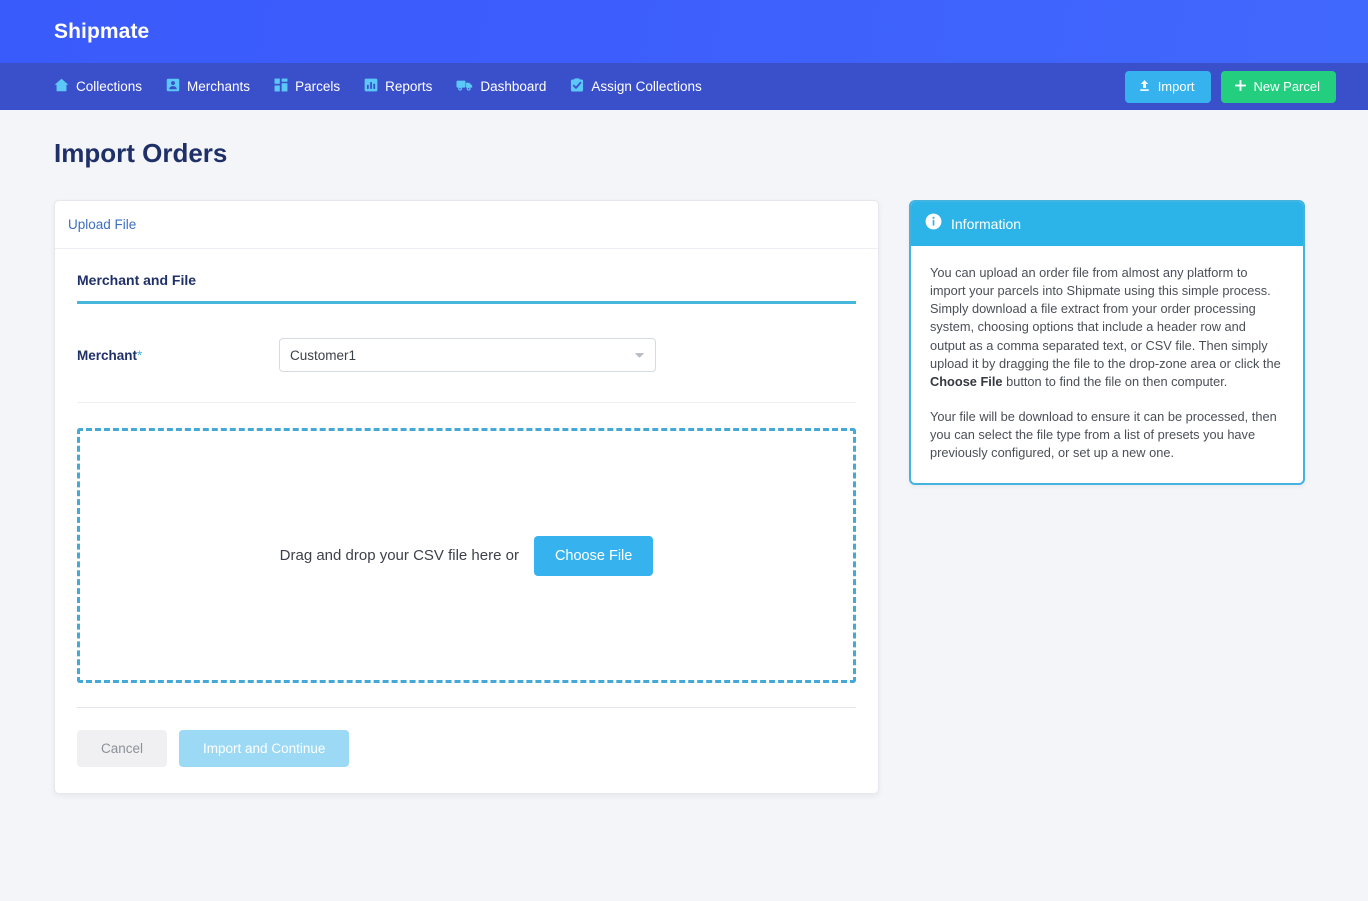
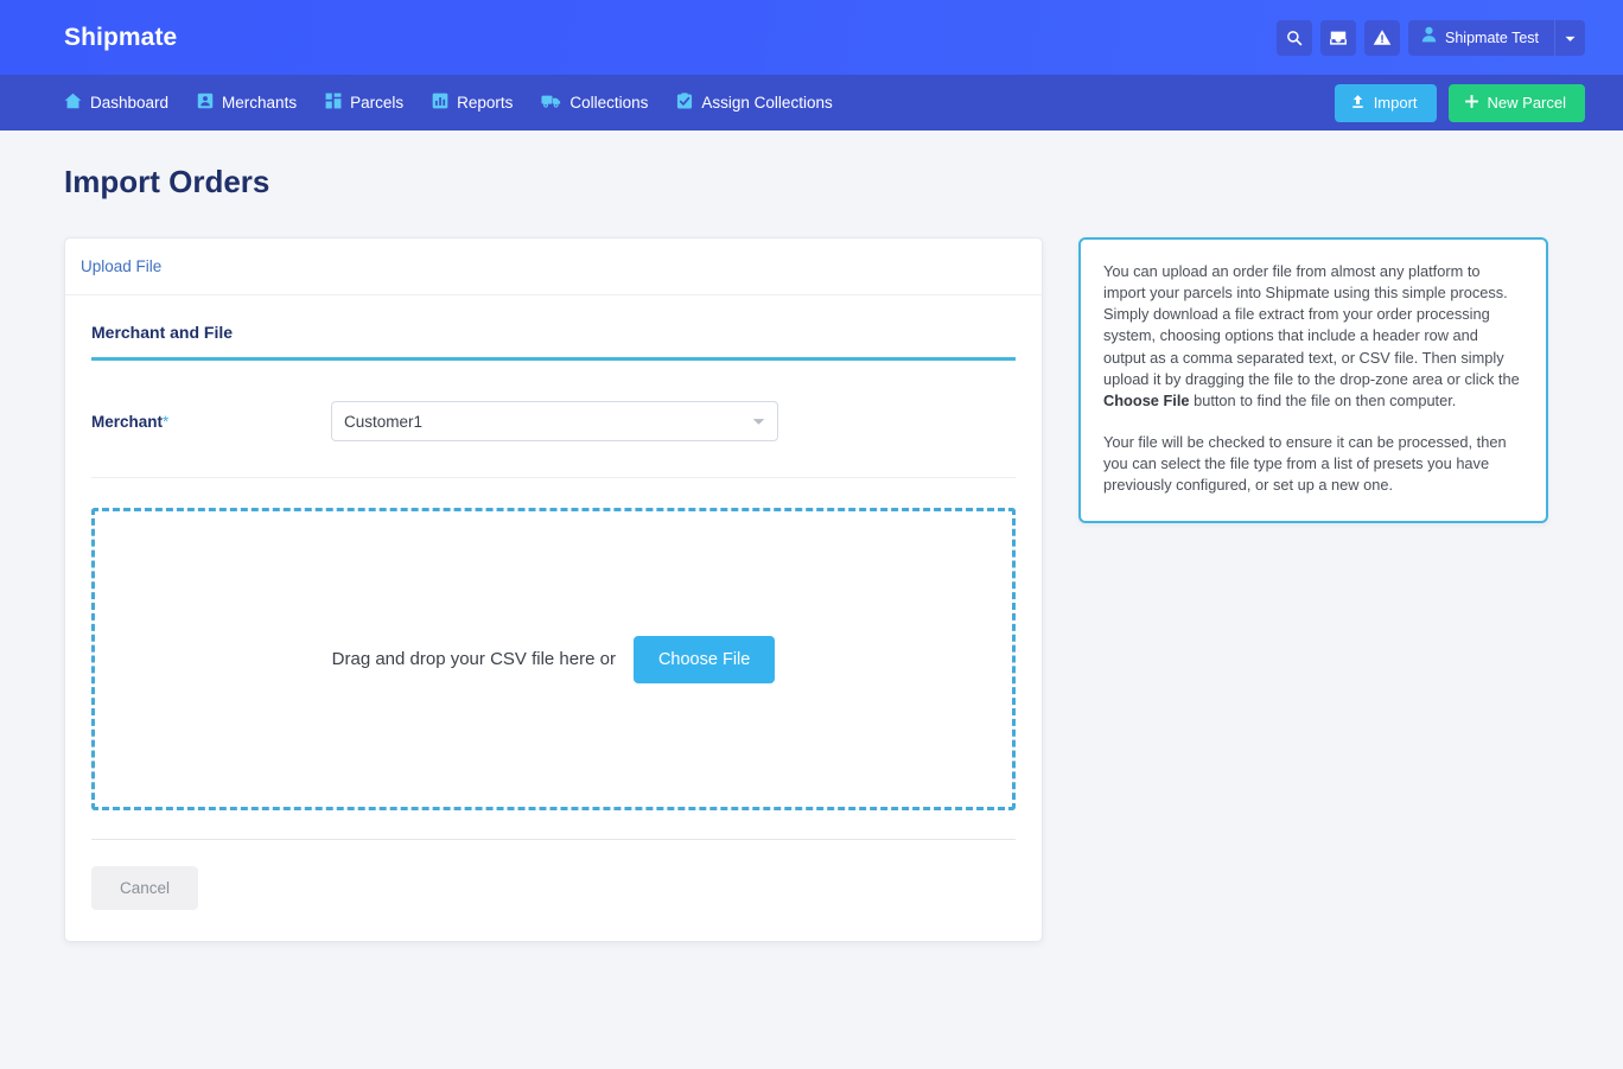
  Shipmate
+ Shipmate Test
- Collections
+ Dashboard
  Merchants
  Parcels
  Reports
- Dashboard
+ Collections
  Assign Collections
  Import
  New Parcel
  Import Orders
  Upload File
  Merchant and File
  Merchant*
  Customer1
  Drag and drop your CSV file here or
  Choose File
  Cancel
- Import and Continue
- Information
  You can upload an order file from almost any platform to import your parcels into Shipmate using this simple process. Simply download a file extract from your order processing system, choosing options that include a header row and output as a comma separated text, or CSV file. Then simply upload it by dragging the file to the drop-zone area or click the Choose File button to find the file on then computer.
- Your file will be download to ensure it can be processed, then you can select the file type from a list of presets you have previously configured, or set up a new one.
+ Your file will be checked to ensure it can be processed, then you can select the file type from a list of presets you have previously configured, or set up a new one.
